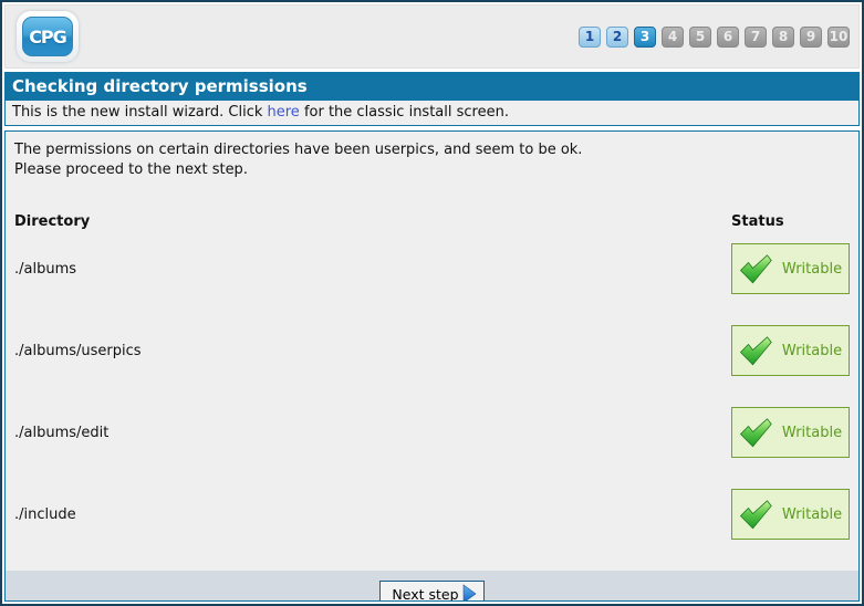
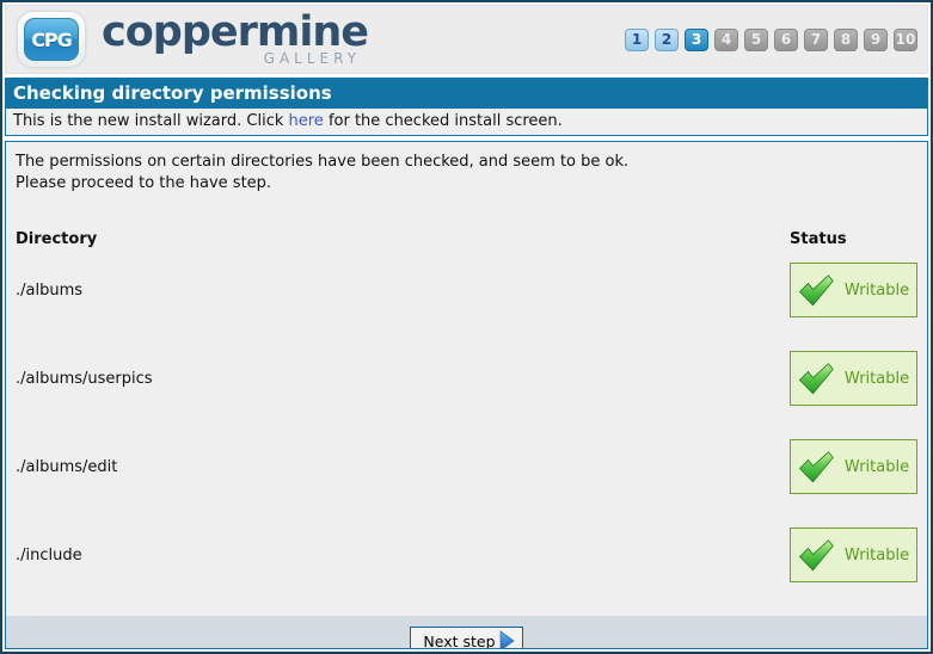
  CPG
+ coppermine
+ GALLERY
  1
  2
  3
  4
  5
  6
  7
  8
  9
  10
  Checking directory permissions
- This is the new install wizard. Click here for the classic install screen.
+ This is the new install wizard. Click here for the checked install screen.
- The permissions on certain directories have been userpics, and seem to be ok.
+ The permissions on certain directories have been checked, and seem to be ok.
- Please proceed to the next step.
+ Please proceed to the have step.
  Directory
  Status
  ./albums
  Writable
  ./albums/userpics
  Writable
  ./albums/edit
  Writable
  ./include
  Writable
  Next step
